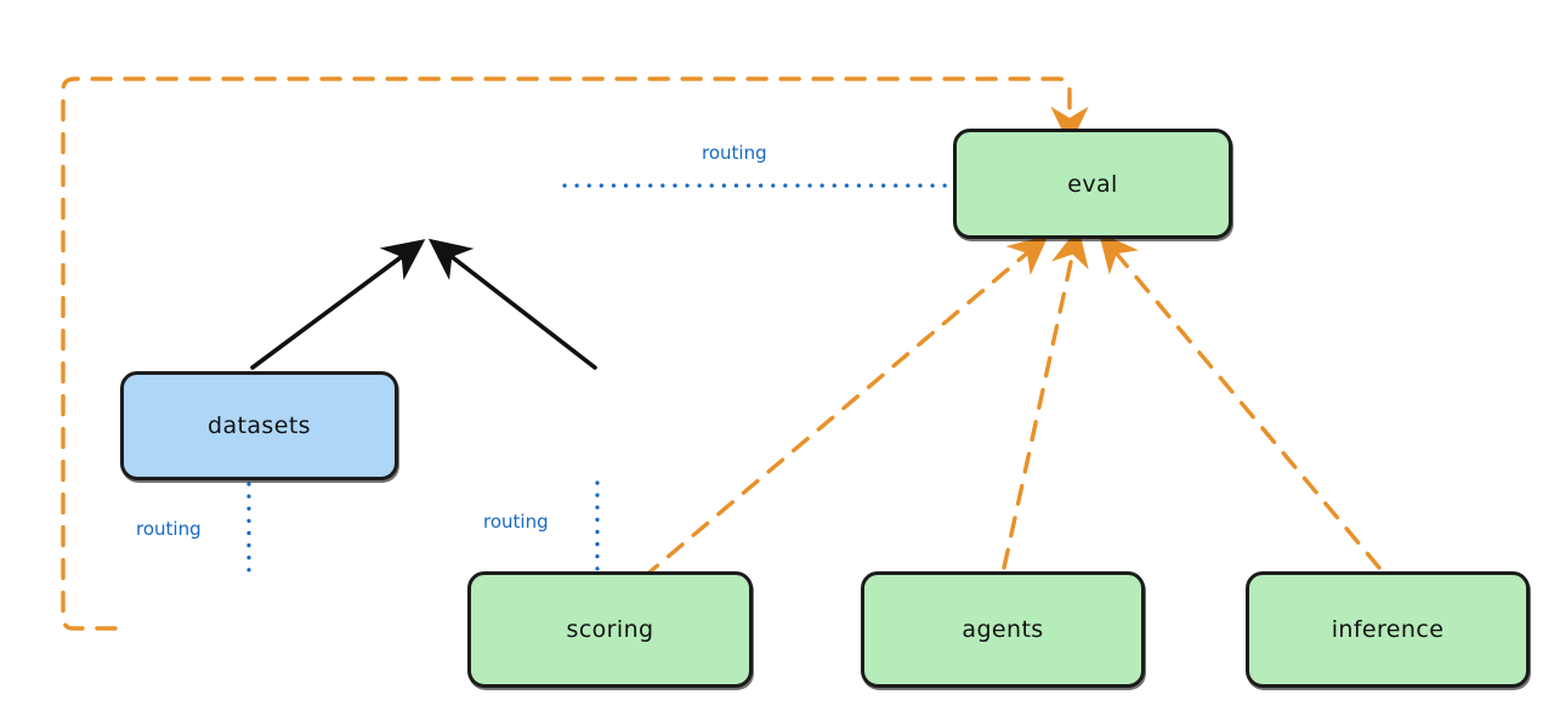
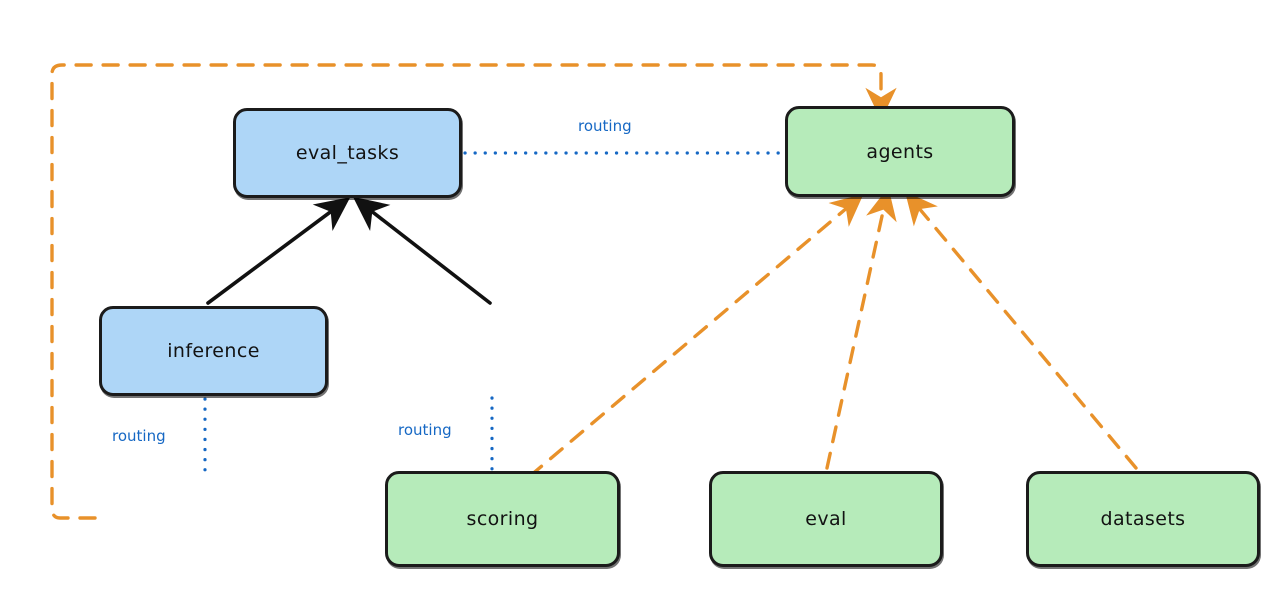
+ eval_tasks
- eval
+ agents
- datasets
+ inference
  scoring
- agents
+ eval
- inference
+ datasets
  routing
  routing
  routing
